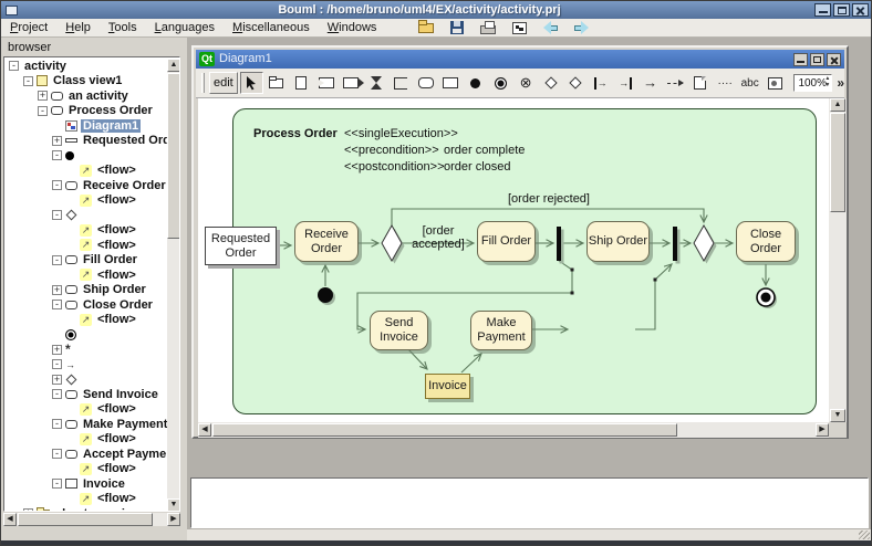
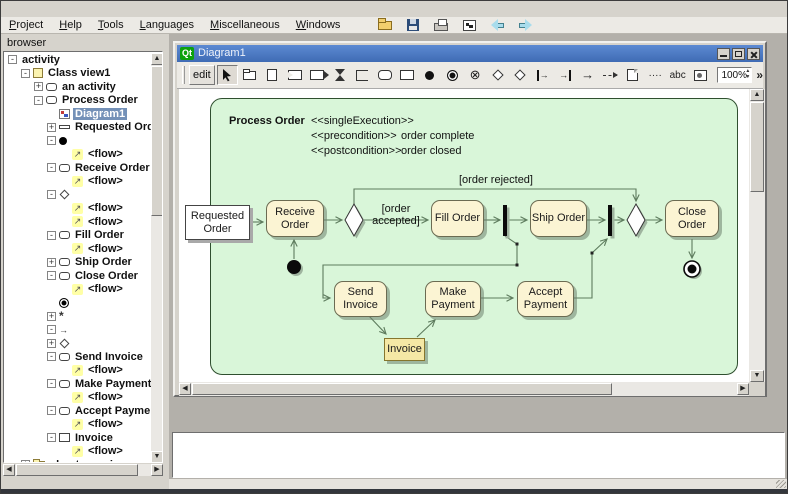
- Bouml : /home/bruno/uml4/EX/activity/activity.prj
  Project
  Help
  Tools
  Languages
  Miscellaneous
  Windows
  browser
  -
  activity
  -
  Class view1
  +
  an activity
  -
  Process Order
  Diagram1
  +
  Requested Or
  -
  ↗
  <flow>
  -
  Receive Order
  ↗
  <flow>
  -
  ↗
  <flow>
  ↗
  <flow>
  -
  Fill Order
  ↗
  <flow>
  +
  Ship Order
  -
  Close Order
  ↗
  <flow>
  +
  *
  -
  →
  +
  -
  Send Invoice
  ↗
  <flow>
  -
  Make Payment
  ↗
  <flow>
  -
  Accept Payme
  ↗
  <flow>
  -
  Invoice
  ↗
  <flow>
  Qt
  Diagram1
  edit
  ⊗
  →
  →
  →
  ····
  abc
  100%
  »
  Process Order
  <<singleExecution>>
  <<precondition>>
  order complete
  <<postcondition>>
  order closed
  Requested Order
  Receive Order
  Fill Order
  Ship Order
  Close Order
  Send Invoice
  Make Payment
+ Accept Payment
  Invoice
  [order accepted]
  [order rejected]
